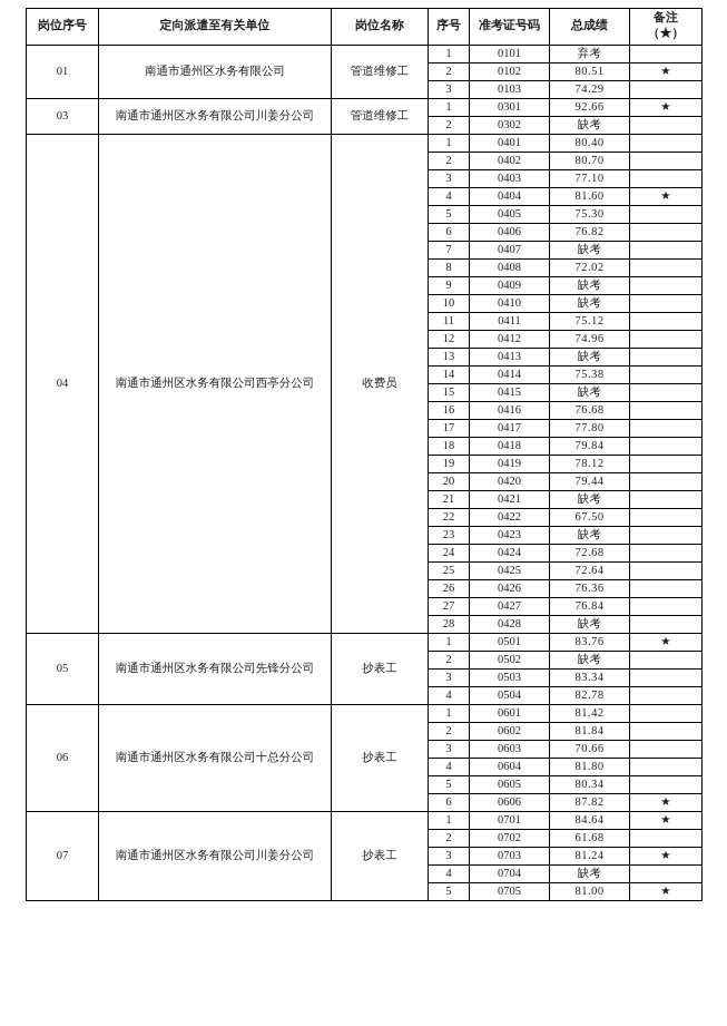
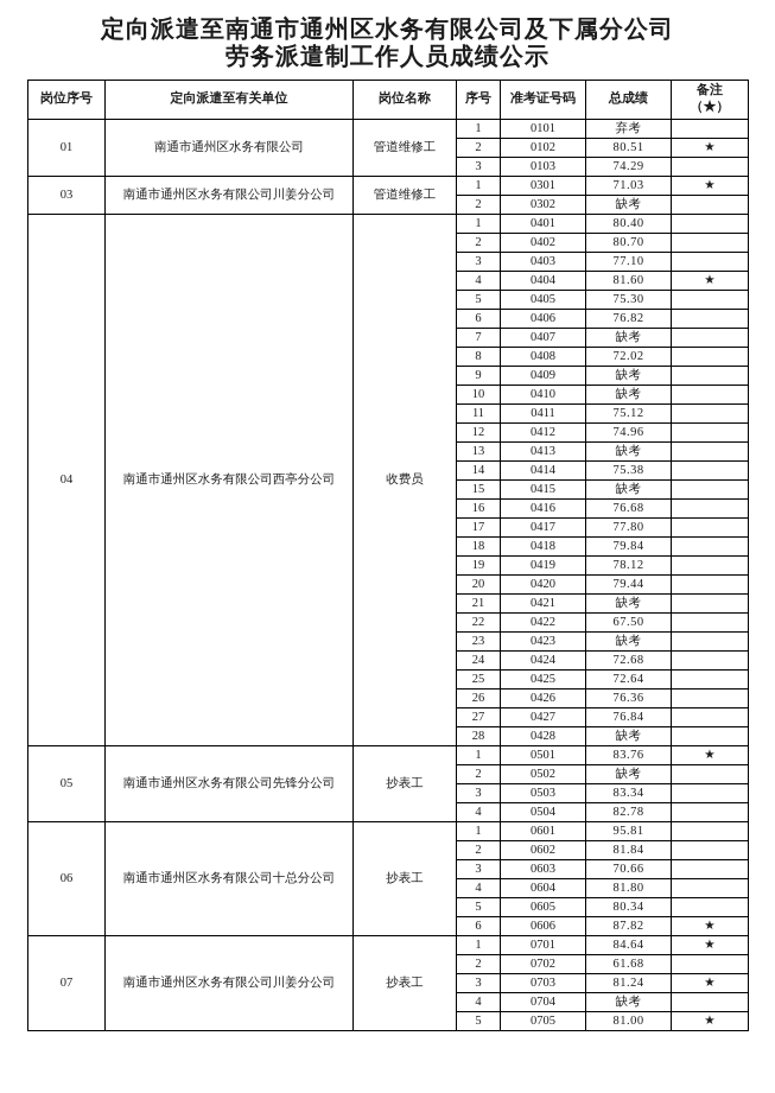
+ 定向派遣至南通市通州区水务有限公司及下属分公司
+ 劳务派遣制工作人员成绩公示
  岗位序号	定向派遣至有关单位	岗位名称	序号	准考证号码	总成绩	备注 （★）
  01	南通市通州区水务有限公司	管道维修工	1	0101	弃考
  2	0102	80.51	★
  3	0103	74.29
- 03	南通市通州区水务有限公司川姜分公司	管道维修工	1	0301	92.66	★
+ 03	南通市通州区水务有限公司川姜分公司	管道维修工	1	0301	71.03	★
  2	0302	缺考
  04	南通市通州区水务有限公司西亭分公司	收费员	1	0401	80.40
  2	0402	80.70
  3	0403	77.10
  4	0404	81.60	★
  5	0405	75.30
  6	0406	76.82
  7	0407	缺考
  8	0408	72.02
  9	0409	缺考
  10	0410	缺考
  11	0411	75.12
  12	0412	74.96
  13	0413	缺考
  14	0414	75.38
  15	0415	缺考
  16	0416	76.68
  17	0417	77.80
  18	0418	79.84
  19	0419	78.12
  20	0420	79.44
  21	0421	缺考
  22	0422	67.50
  23	0423	缺考
  24	0424	72.68
  25	0425	72.64
  26	0426	76.36
  27	0427	76.84
  28	0428	缺考
  05	南通市通州区水务有限公司先锋分公司	抄表工	1	0501	83.76	★
  2	0502	缺考
  3	0503	83.34
  4	0504	82.78
- 06	南通市通州区水务有限公司十总分公司	抄表工	1	0601	81.42
+ 06	南通市通州区水务有限公司十总分公司	抄表工	1	0601	95.81
  2	0602	81.84
  3	0603	70.66
  4	0604	81.80
  5	0605	80.34
  6	0606	87.82	★
  07	南通市通州区水务有限公司川姜分公司	抄表工	1	0701	84.64	★
  2	0702	61.68
  3	0703	81.24	★
  4	0704	缺考
  5	0705	81.00	★
